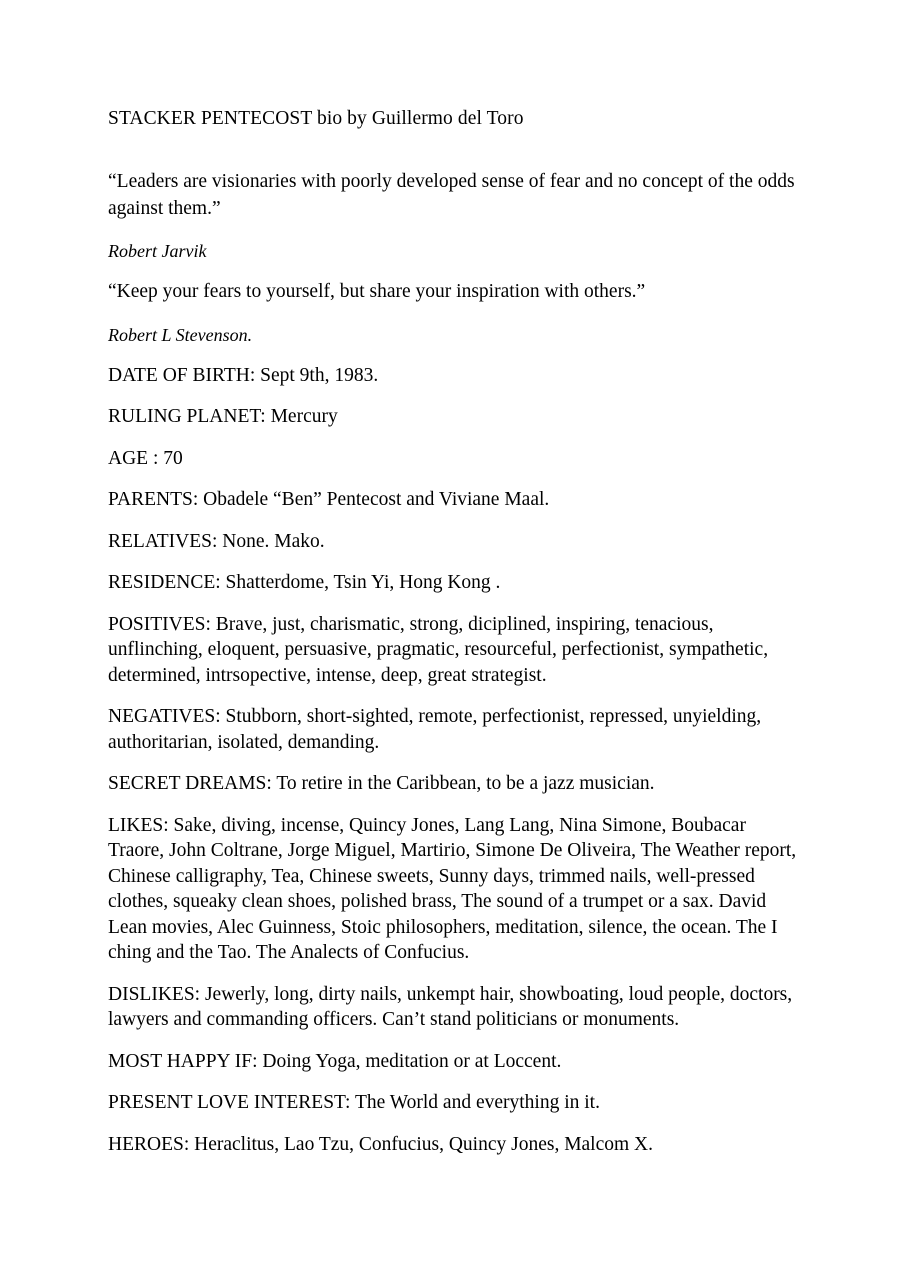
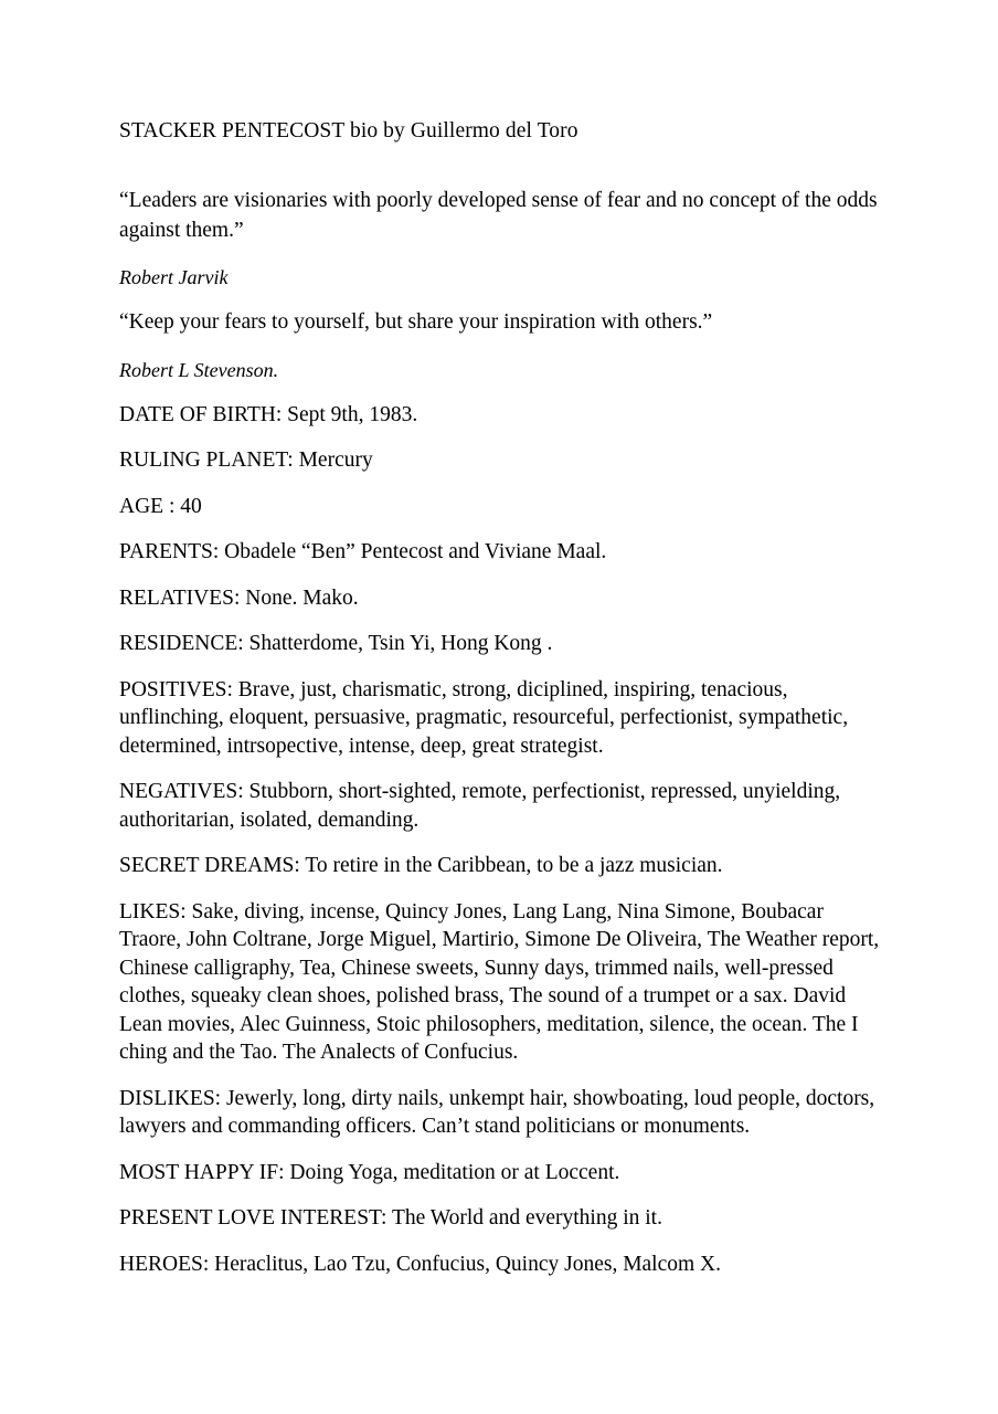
  STACKER PENTECOST bio by Guillermo del Toro
  “Leaders are visionaries with poorly developed sense of fear and no concept of the odds against them.”
  Robert Jarvik
  “Keep your fears to yourself, but share your inspiration with others.”
  Robert L Stevenson.
  DATE OF BIRTH: Sept 9th, 1983.
  RULING PLANET: Mercury
- AGE : 70
+ AGE : 40
  PARENTS: Obadele “Ben” Pentecost and Viviane Maal.
  RELATIVES: None. Mako.
  RESIDENCE: Shatterdome, Tsin Yi, Hong Kong .
  POSITIVES: Brave, just, charismatic, strong, diciplined, inspiring, tenacious, unflinching, eloquent, persuasive, pragmatic, resourceful, perfectionist, sympathetic, determined, intrsopective, intense, deep, great strategist.
  NEGATIVES: Stubborn, short-sighted, remote, perfectionist, repressed, unyielding, authoritarian, isolated, demanding.
  SECRET DREAMS: To retire in the Caribbean, to be a jazz musician.
  LIKES: Sake, diving, incense, Quincy Jones, Lang Lang, Nina Simone, Boubacar Traore, John Coltrane, Jorge Miguel, Martirio, Simone De Oliveira, The Weather report, Chinese calligraphy, Tea, Chinese sweets, Sunny days, trimmed nails, well-pressed clothes, squeaky clean shoes, polished brass, The sound of a trumpet or a sax. David Lean movies, Alec Guinness, Stoic philosophers, meditation, silence, the ocean. The I ching and the Tao. The Analects of Confucius.
  DISLIKES: Jewerly, long, dirty nails, unkempt hair, showboating, loud people, doctors, lawyers and commanding officers. Can’t stand politicians or monuments.
  MOST HAPPY IF: Doing Yoga, meditation or at Loccent.
  PRESENT LOVE INTEREST: The World and everything in it.
  HEROES: Heraclitus, Lao Tzu, Confucius, Quincy Jones, Malcom X.
